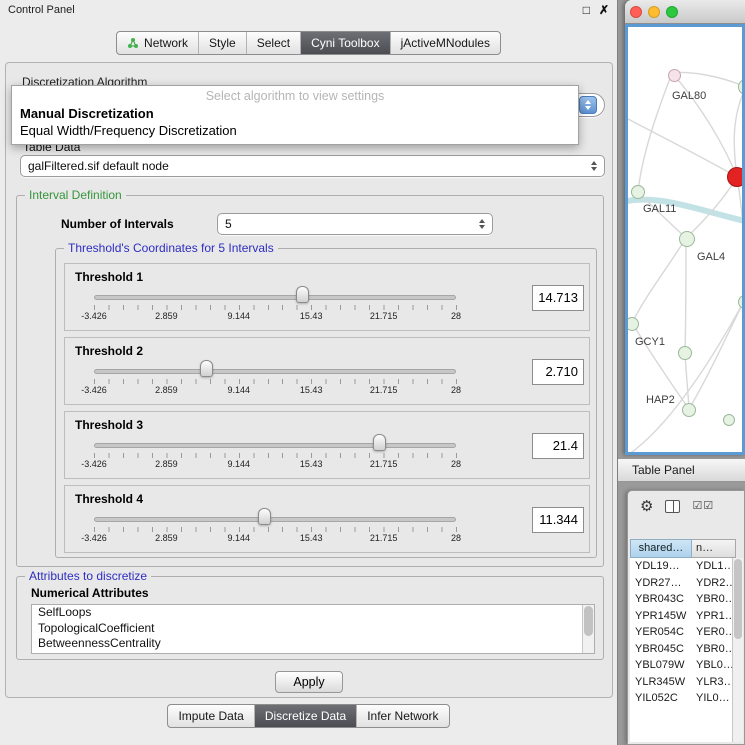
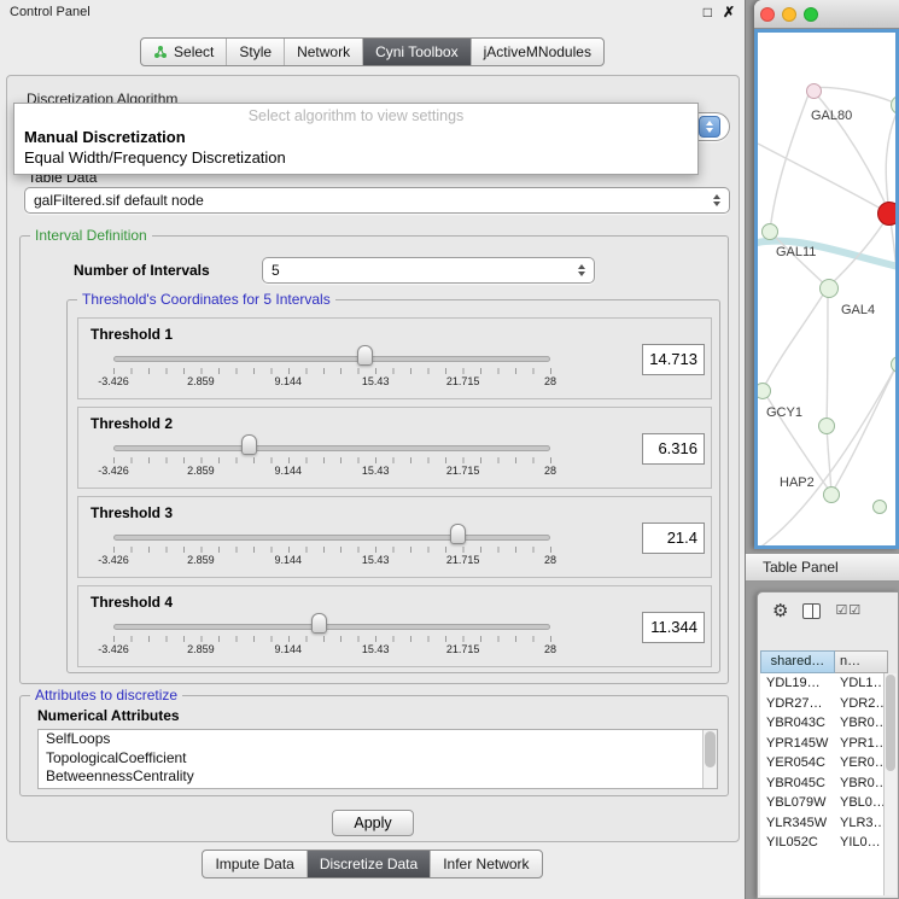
  Control Panel
  □
  ✗
- Network
+ Select
  Style
- Select
+ Network
  Cyni Toolbox
  jActiveMNodules
  Discretization Algorithm
  Select algorithm to view settings
  Manual Discretization
  Equal Width/Frequency Discretization
  Table Data
  galFiltered.sif default node
  Interval Definition
  Number of Intervals
  5
  Threshold's Coordinates for 5 Intervals
  Threshold 1
  -3.426
  2.859
  9.144
  15.43
  21.715
  28
  14.713
  Threshold 2
  -3.426
  2.859
  9.144
  15.43
  21.715
  28
- 2.710
+ 6.316
  Threshold 3
  -3.426
  2.859
  9.144
  15.43
  21.715
  28
  21.4
  Threshold 4
  -3.426
  2.859
  9.144
  15.43
  21.715
  28
  11.344
  Attributes to discretize
  Numerical Attributes
  SelfLoops
  TopologicalCoefficient
  BetweennessCentrality
  Apply
  Impute Data
  Discretize Data
  Infer Network
  GAL80
  GAL11
  GAL4
  GCY1
  HAP2
  Table Panel
  ⚙
  ☑☑
  shared…
  n…
  YDL19…
  YDL1…
  YDR27…
  YDR2…
  YBR043C
  YBR0…
  YPR145W
  YPR1…
  YER054C
  YER0…
  YBR045C
  YBR0…
  YBL079W
  YBL0…
  YLR345W
  YLR3…
  YIL052C
  YIL0…
